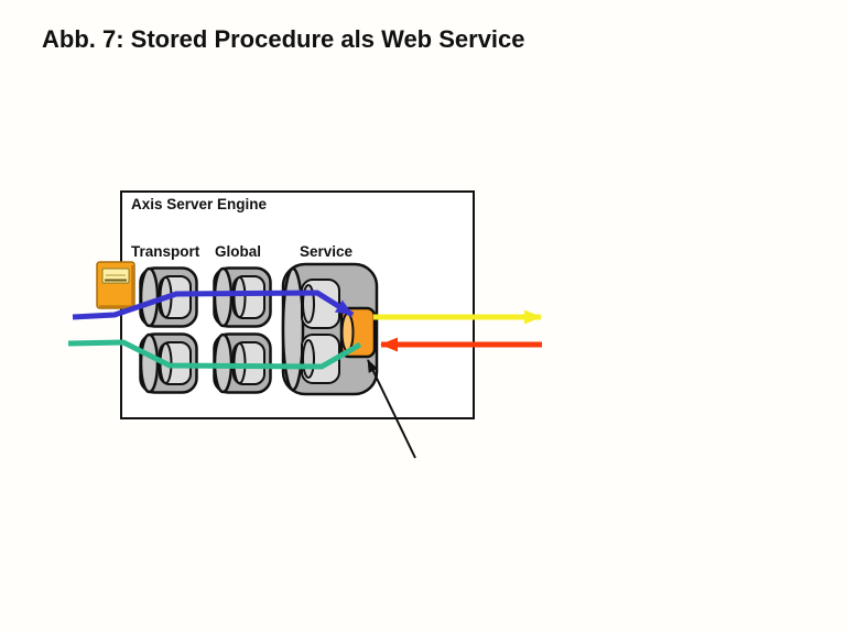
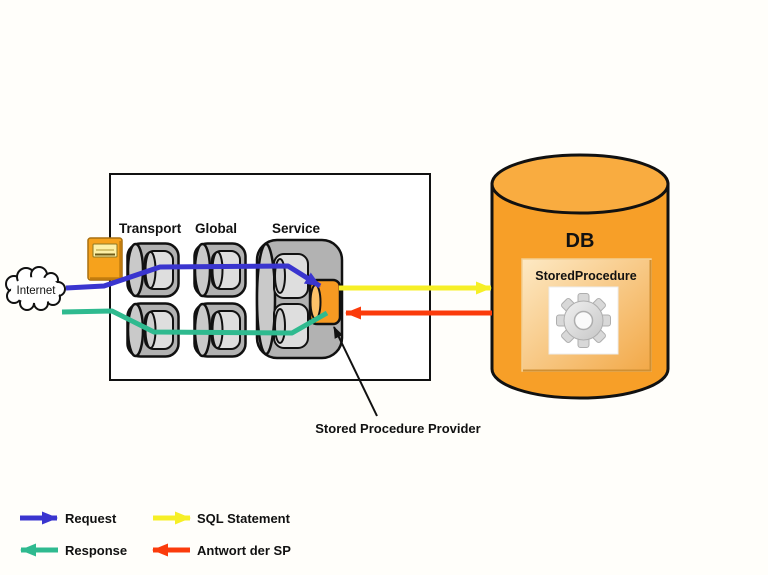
- Abb. 7: Stored Procedure als Web Service
- Axis Server Engine
  Transport
  Global
  Service
+ DB
+ StoredProcedure
+ Stored Procedure Provider
+ Internet
+ Request
+ SQL Statement
+ Response
+ Antwort der SP
